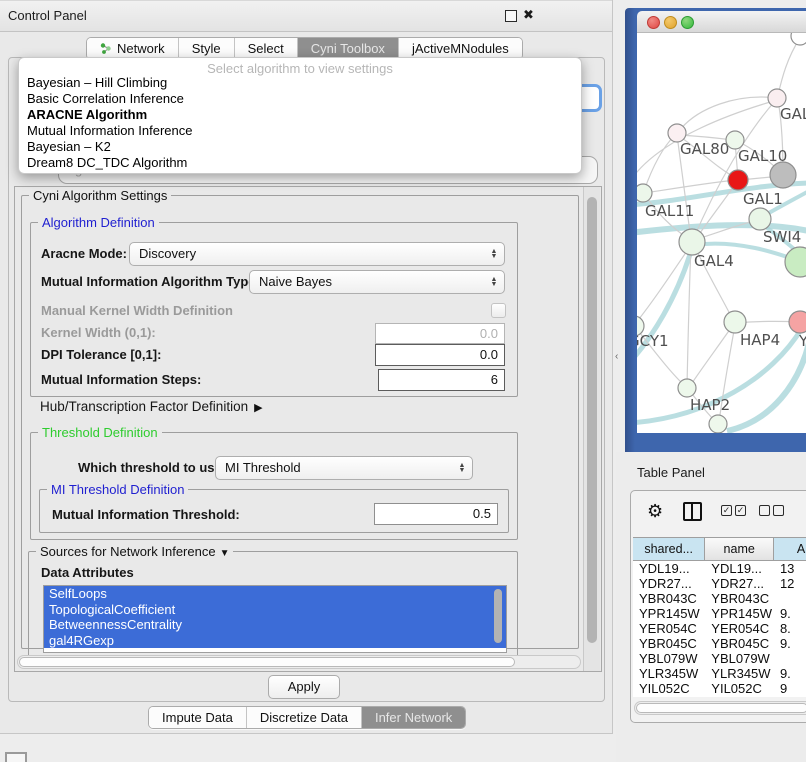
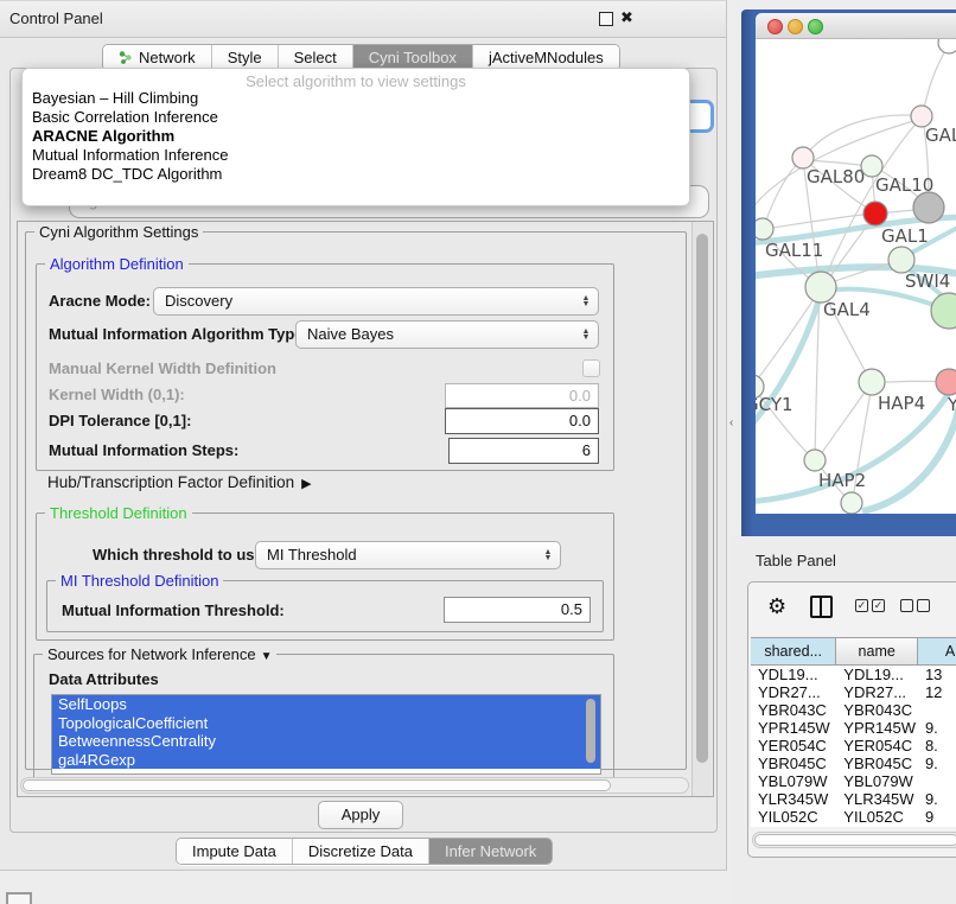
  Control Panel
  ✖
  Network
  Style
  Select
  Cyni Toolbox
  jActiveMNodules
  Select algorithm to view settings
  Bayesian – Hill Climbing
  Basic Correlation Inference
  ARACNE Algorithm
  Mutual Information Inference
- Bayesian – K2
  Dream8 DC_TDC Algorithm
  Cyni Algorithm Settings
  Algorithm Definition
  Aracne Mode:
  Discovery
  Mutual Information Algorithm Typ
  Naive Bayes
  Manual Kernel Width Definition
  Kernel Width (0,1):
  0.0
  DPI Tolerance [0,1]:
  0.0
  Mutual Information Steps:
  6
  Hub/Transcription Factor Definition ▶
  Threshold Definition
  Which threshold to us
  MI Threshold
  MI Threshold Definition
  Mutual Information Threshold:
  0.5
  Sources for Network Inference ▼
  Data Attributes
  SelfLoops
  TopologicalCoefficient
  BetweennessCentrality
  gal4RGexp
  Apply
  Impute Data
  Discretize Data
  Infer Network
  ‹
  GAL80
  GAL10
  GAL1
  GAL11
  SWI4
  GAL4
  CY1
  HAP4
  Y
  HAP2
  Table Panel
  ⚙
  ✓
  ✓
  shared...
  name
  A
  YDL19...
  YDL19...
  13
  YDR27...
  YDR27...
  12
  YBR043C
  YBR043C
  YPR145W
  YPR145W
  9.
  YER054C
  YER054C
  8.
  YBR045C
  YBR045C
  9.
  YBL079W
  YBL079W
  YLR345W
  YLR345W
  9.
  YIL052C
  YIL052C
  9
